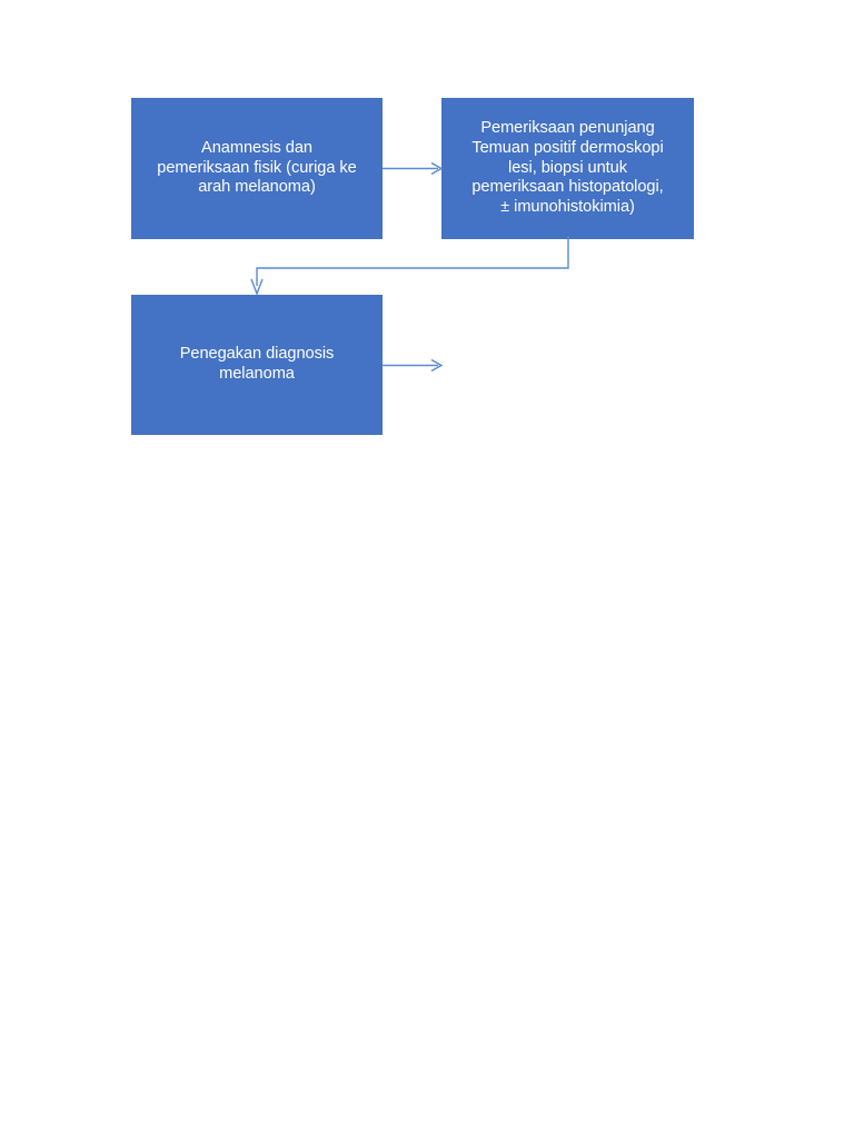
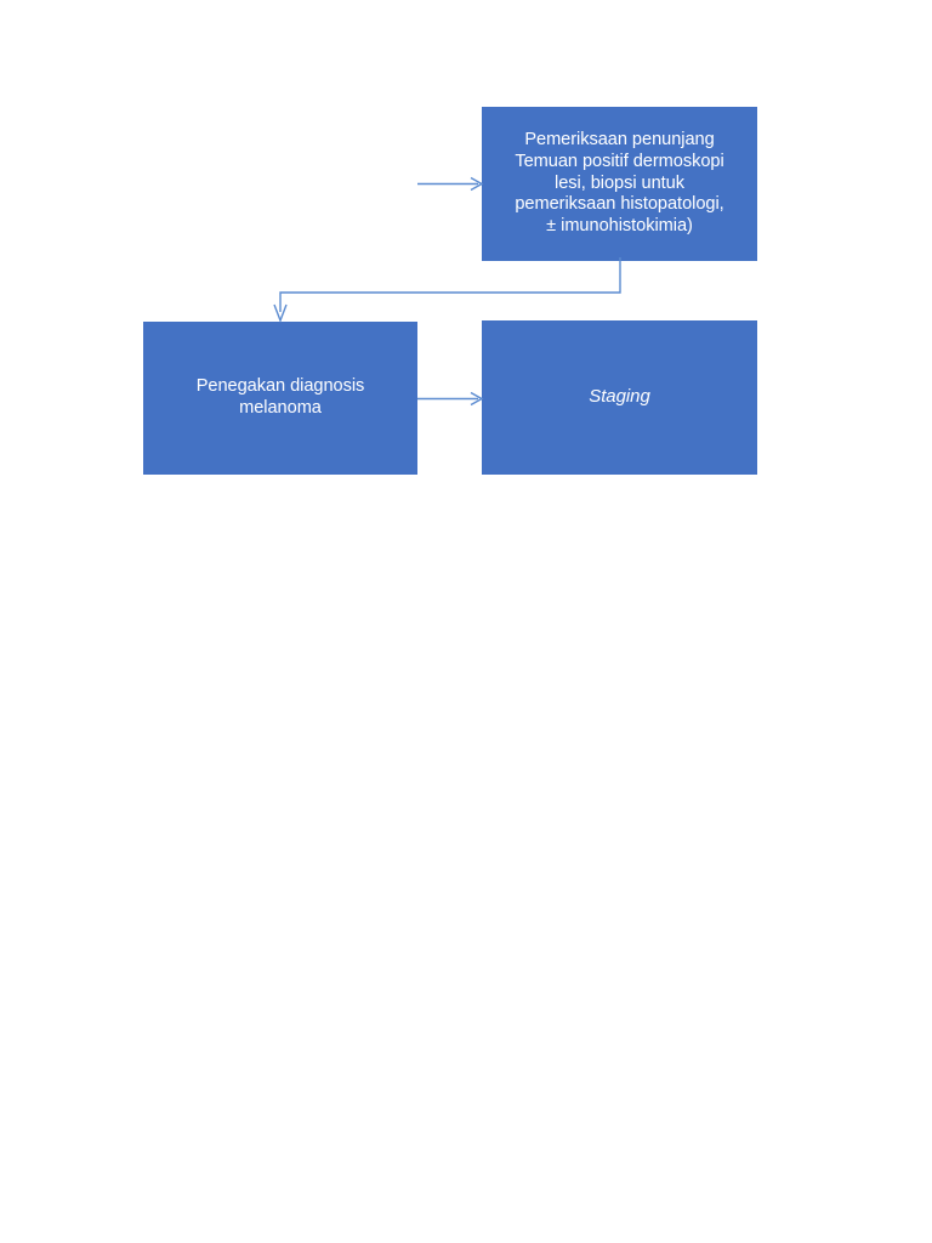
- Anamnesis dan
- pemeriksaan fisik (curiga ke
- arah melanoma)
  Pemeriksaan penunjang
  Temuan positif dermoskopi
  lesi, biopsi untuk
  pemeriksaan histopatologi,
  ± imunohistokimia)
  Penegakan diagnosis
  melanoma
+ Staging
